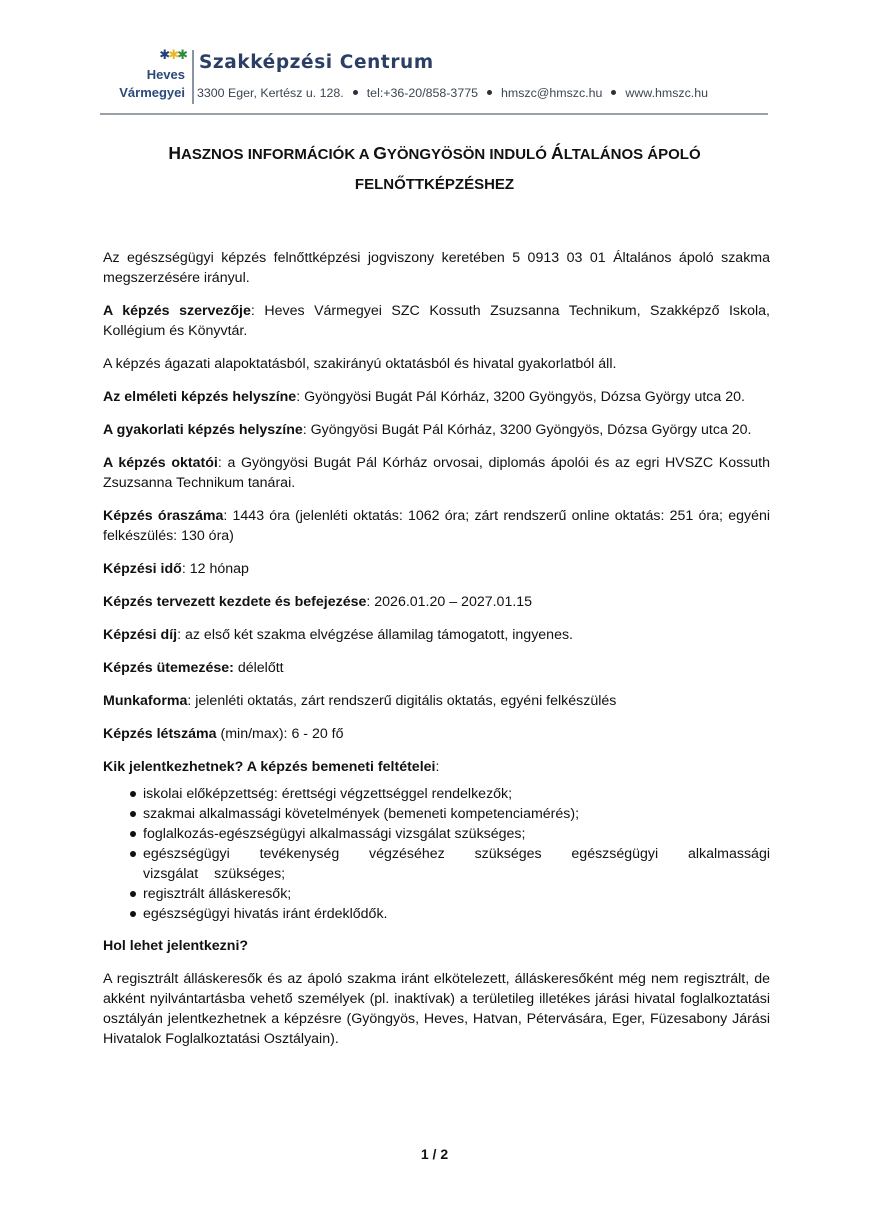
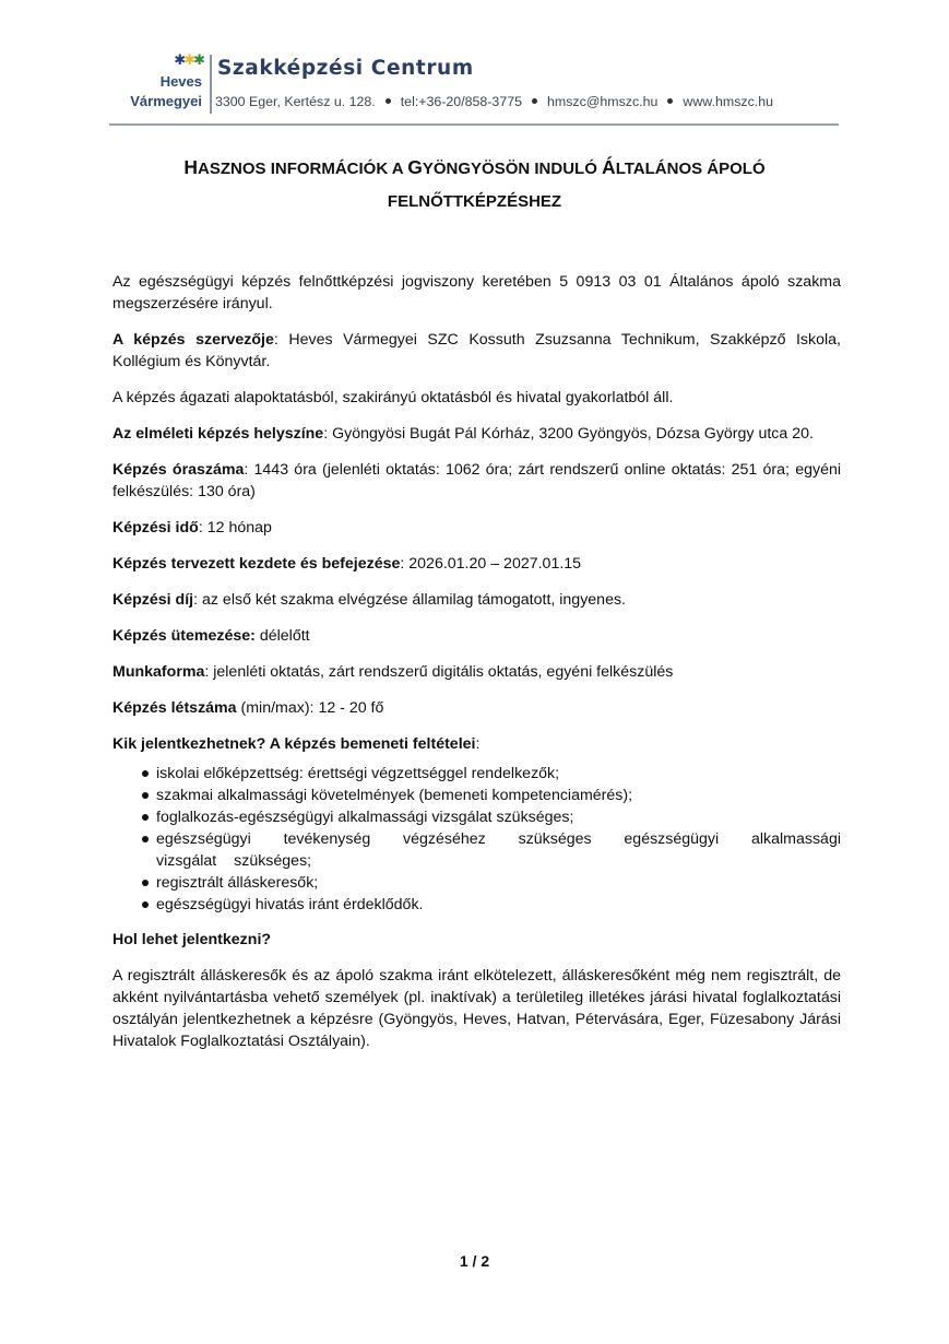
  ✱✱✱
  Heves
  Vármegyei
  Szakképzési Centrum
  3300 Eger, Kertész u. 128. tel:+36-20/858-3775 hmszc@hmszc.hu www.hmszc.hu
  HASZNOS INFORMÁCIÓK A GYÖNGYÖSÖN INDULÓ ÁLTALÁNOS ÁPOLÓ
  FELNŐTTKÉPZÉSHEZ
  Az egészségügyi képzés felnőttképzési jogviszony keretében 5 0913 03 01 Általános ápoló szakma megszerzésére irányul.
  A képzés szervezője: Heves Vármegyei SZC Kossuth Zsuzsanna Technikum, Szakképző Iskola, Kollégium és Könyvtár.
  A képzés ágazati alapoktatásból, szakirányú oktatásból és hivatal gyakorlatból áll.
  Az elméleti képzés helyszíne: Gyöngyösi Bugát Pál Kórház, 3200 Gyöngyös, Dózsa György utca 20.
- A gyakorlati képzés helyszíne: Gyöngyösi Bugát Pál Kórház, 3200 Gyöngyös, Dózsa György utca 20.
- A képzés oktatói: a Gyöngyösi Bugát Pál Kórház orvosai, diplomás ápolói és az egri HVSZC Kossuth Zsuzsanna Technikum tanárai.
  Képzés óraszáma: 1443 óra (jelenléti oktatás: 1062 óra; zárt rendszerű online oktatás: 251 óra; egyéni felkészülés: 130 óra)
  Képzési idő: 12 hónap
  Képzés tervezett kezdete és befejezése: 2026.01.20 – 2027.01.15
  Képzési díj: az első két szakma elvégzése államilag támogatott, ingyenes.
  Képzés ütemezése: délelőtt
  Munkaforma: jelenléti oktatás, zárt rendszerű digitális oktatás, egyéni felkészülés
- Képzés létszáma (min/max): 6 - 20 fő
+ Képzés létszáma (min/max): 12 - 20 fő
  Kik jelentkezhetnek? A képzés bemeneti feltételei:
  iskolai előképzettség: érettségi végzettséggel rendelkezők;
  szakmai alkalmassági követelmények (bemeneti kompetenciamérés);
  foglalkozás-egészségügyi alkalmassági vizsgálat szükséges;
  egészségügyi tevékenység végzéséhez szükséges egészségügyi alkalmassági vizsgálat szükséges;
  regisztrált álláskeresők;
  egészségügyi hivatás iránt érdeklődők.
  Hol lehet jelentkezni?
  A regisztrált álláskeresők és az ápoló szakma iránt elkötelezett, álláskeresőként még nem regisztrált, de akként nyilvántartásba vehető személyek (pl. inaktívak) a területileg illetékes járási hivatal foglalkoztatási osztályán jelentkezhetnek a képzésre (Gyöngyös, Heves, Hatvan, Pétervására, Eger, Füzesabony Járási Hivatalok Foglalkoztatási Osztályain).
  1 / 2
